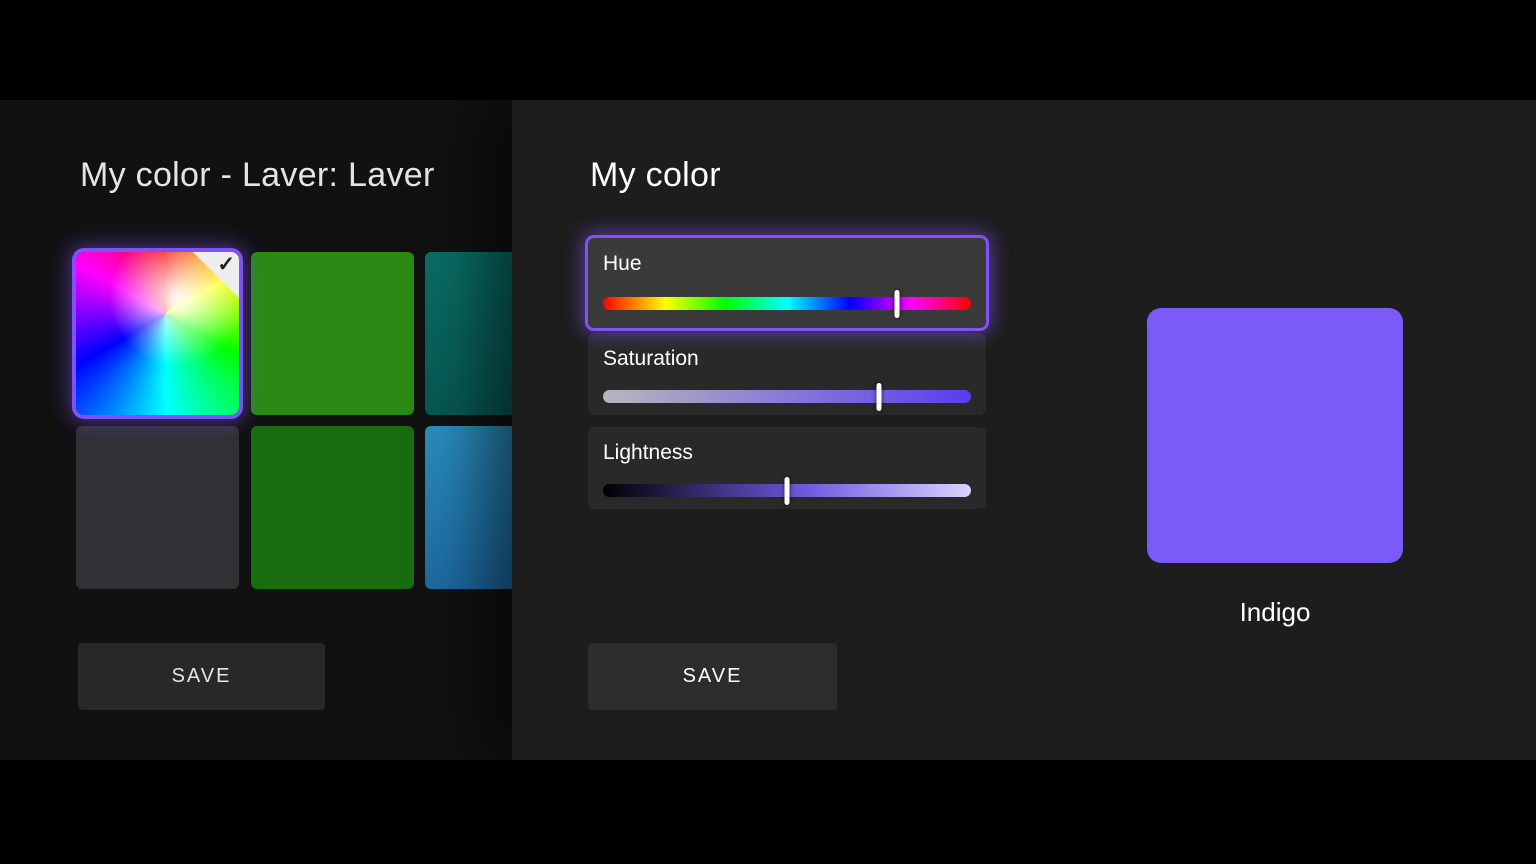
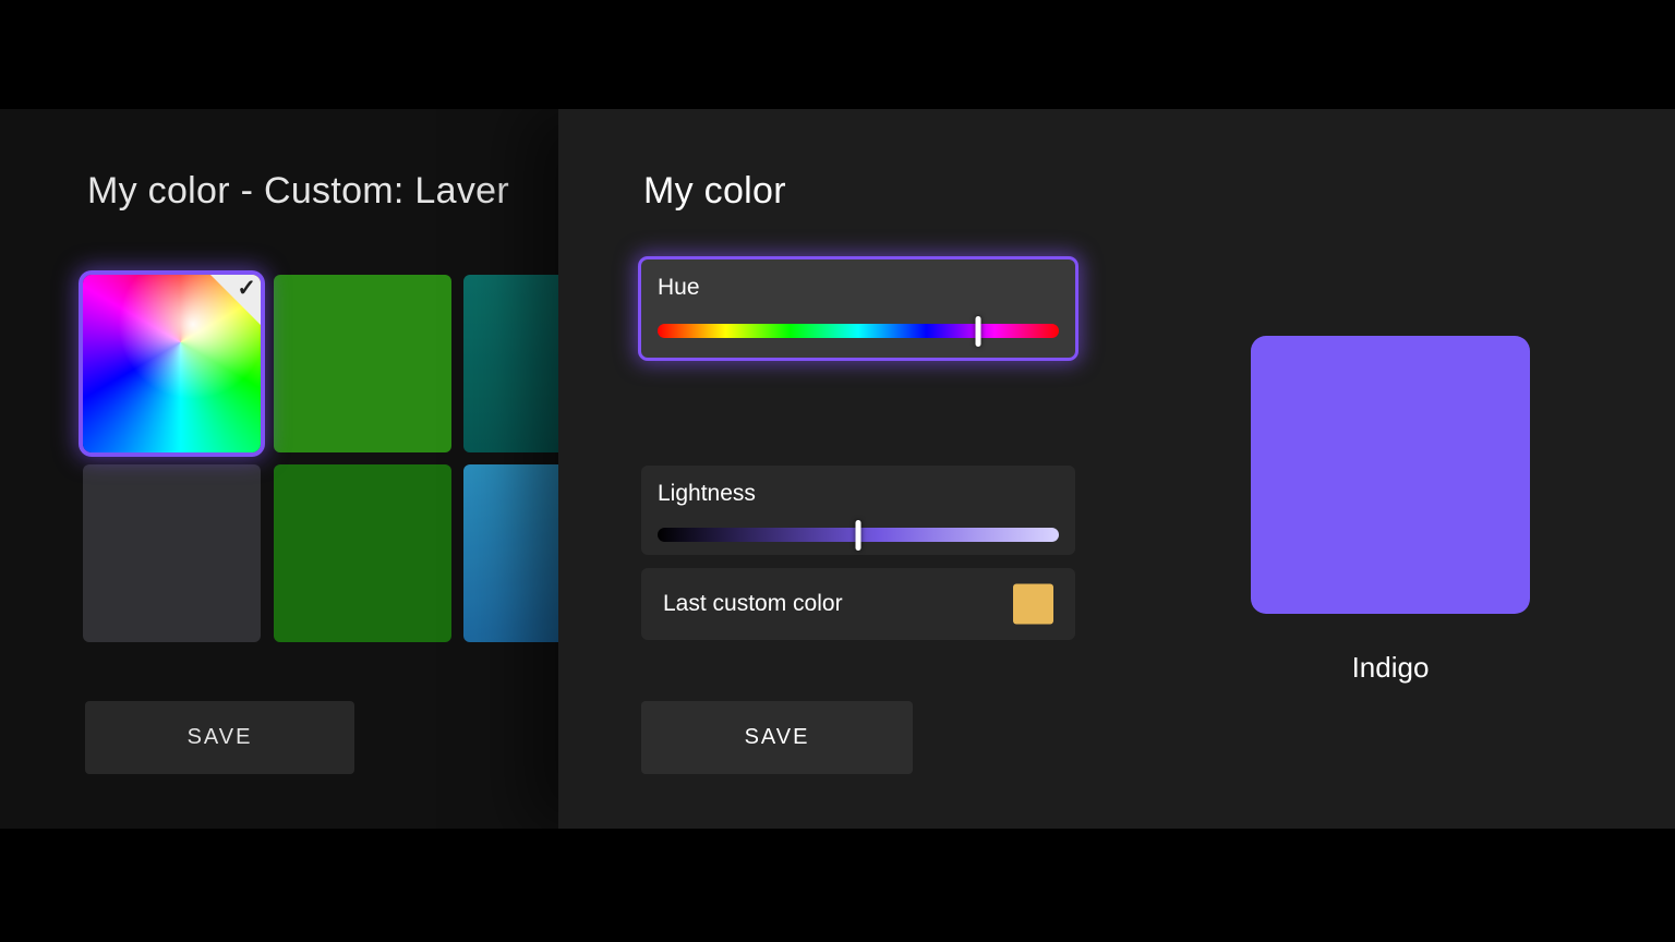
- My color - Laver: Laver
+ My color - Custom: Laver
  ✓
  SAVE
  My color
  Hue
- Saturation
  Lightness
+ Last custom color
  SAVE
  Indigo
